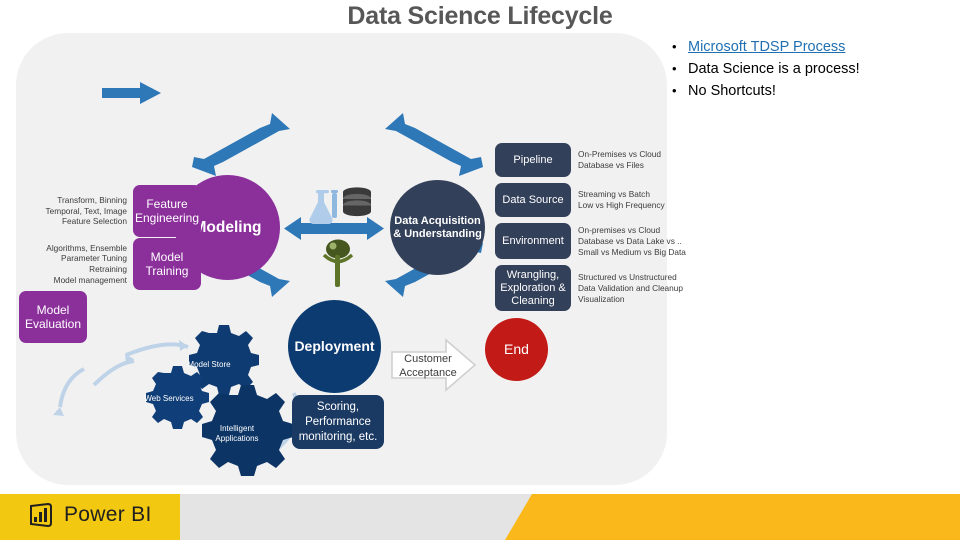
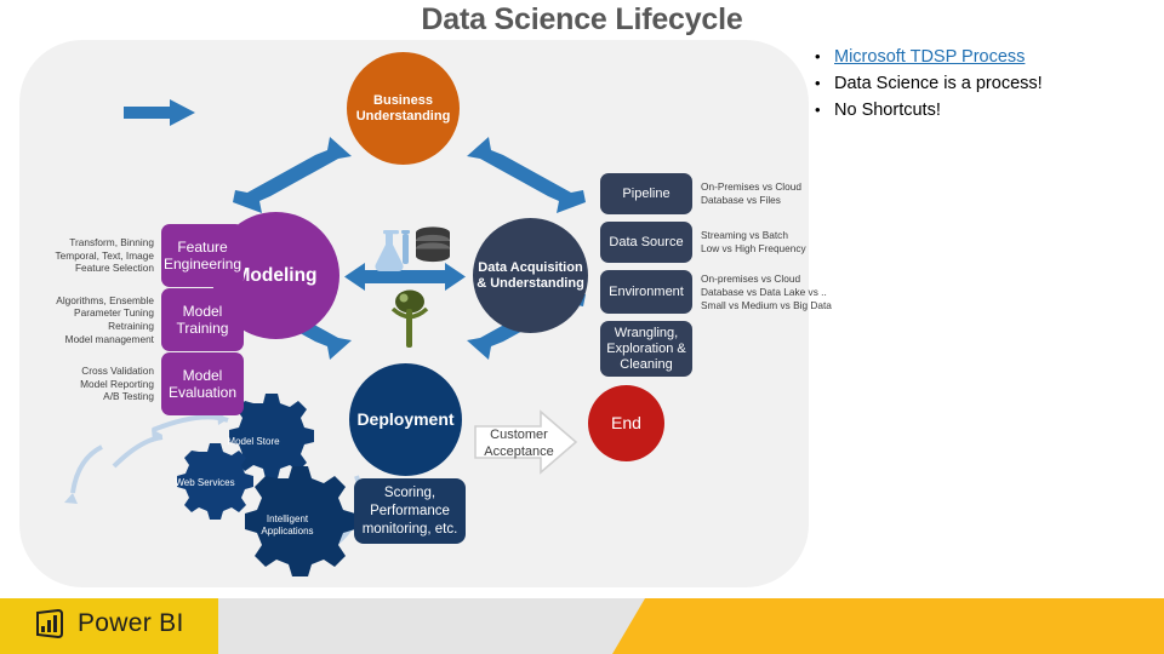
  Data Science Lifecycle
  •
  Microsoft TDSP Process
  •
  Data Science is a process!
  •
  No Shortcuts!
+ Business Understanding
  odeling
  Data Acquisition & Understanding
  Deployment
  End
  Transform, Binning
  Temporal, Text, Image
  Feature Selection
  Feature Engineering
  Algorithms, Ensemble
  Parameter Tuning
  Retraining
  Model management
  Model Training
+ Cross Validation
+ Model Reporting
+ A/B Testing
  Model Evaluation
  Pipeline
  On-Premises vs Cloud
  Database vs Files
  Data Source
  Streaming vs Batch
  Low vs High Frequency
  Environment
  On-premises vs Cloud
  Database vs Data Lake vs ..
  Small vs Medium vs Big Data
  Wrangling, Exploration & Cleaning
- Structured vs Unstructured
- Data Validation and Cleanup
- Visualization
  Scoring, Performance monitoring, etc.
  Customer Acceptance
  Model Store
  Web Services
  Intelligent Applications
  Power BI
